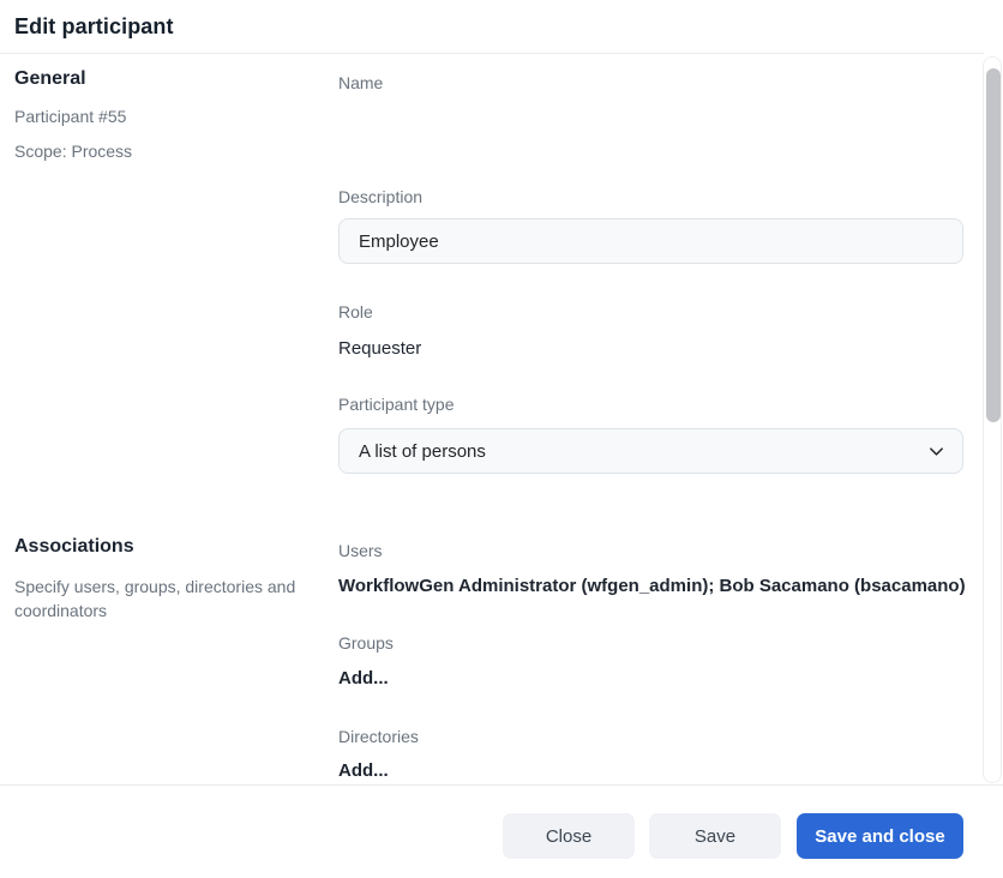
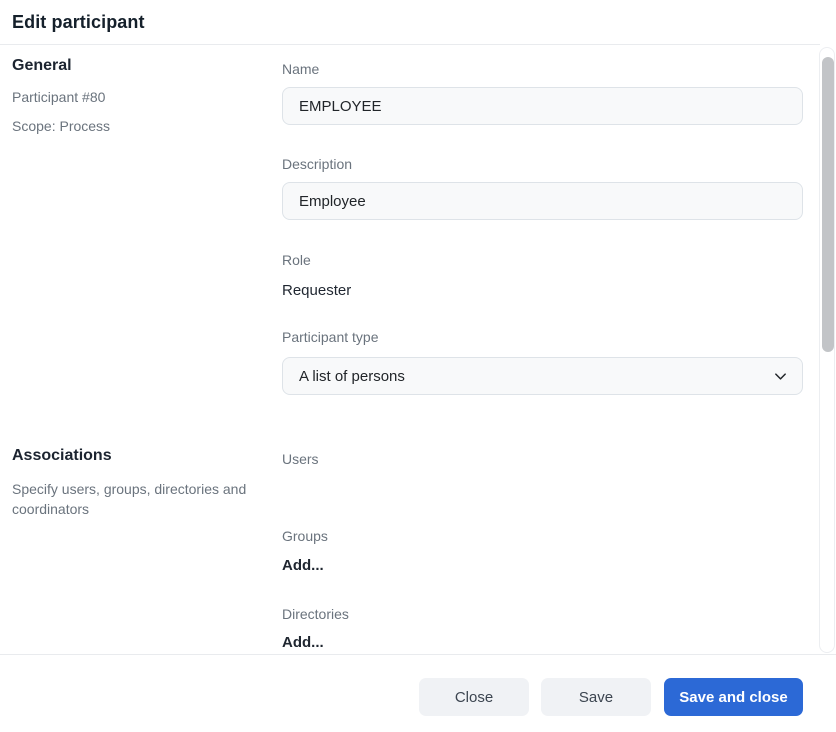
  Edit participant
  General
- Participant #55
+ Participant #80
  Scope: Process
  Name
+ EMPLOYEE
  Description
  Employee
  Role
  Requester
  Participant type
  A list of persons
  Associations
  Specify users, groups, directories and coordinators
  Users
- WorkflowGen Administrator (wfgen_admin); Bob Sacamano (bsacamano)
  Groups
  Add...
  Directories
  Add...
  Close
  Save
  Save and close
